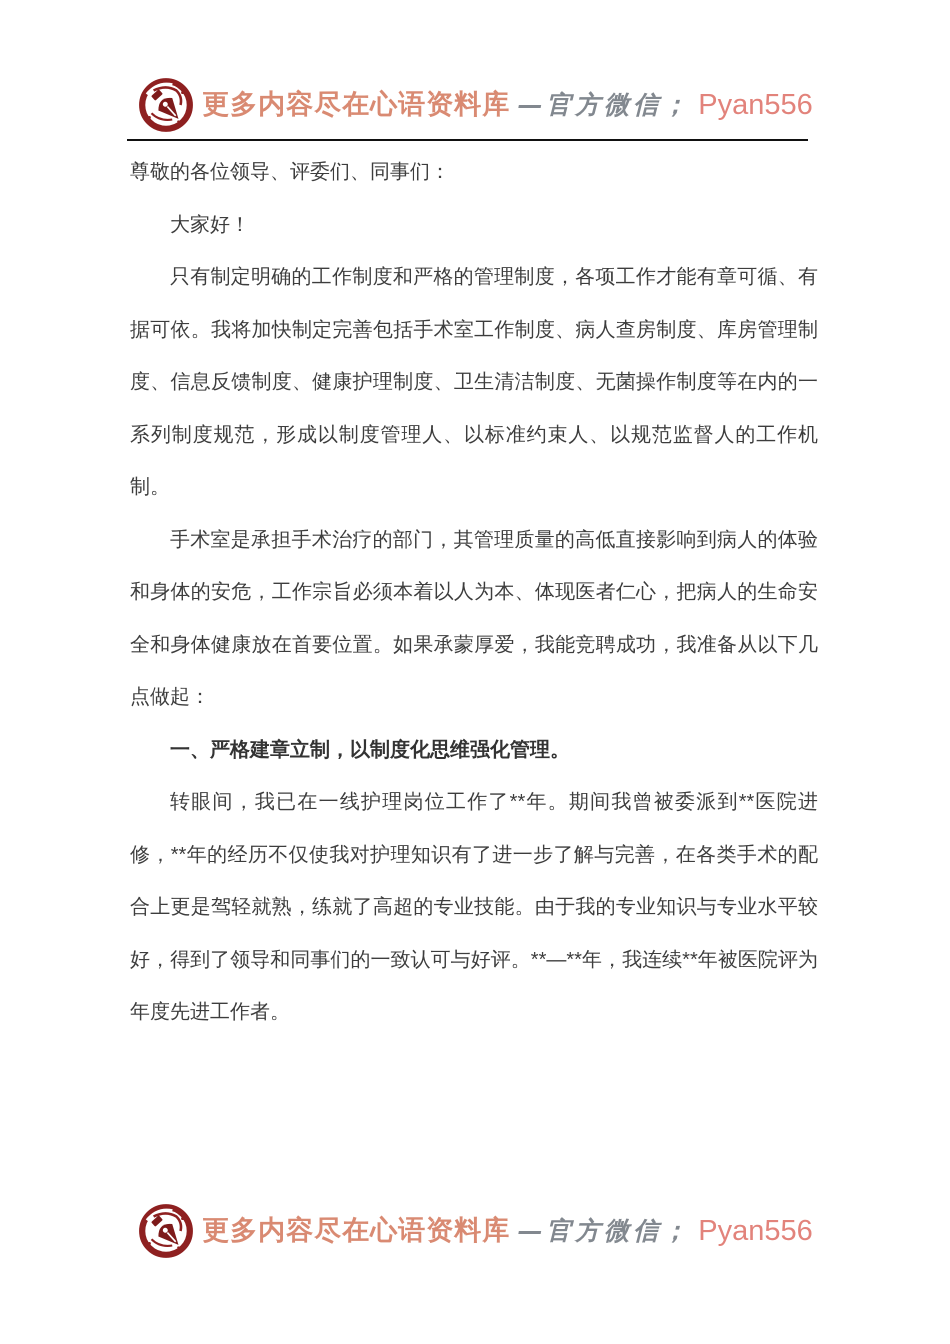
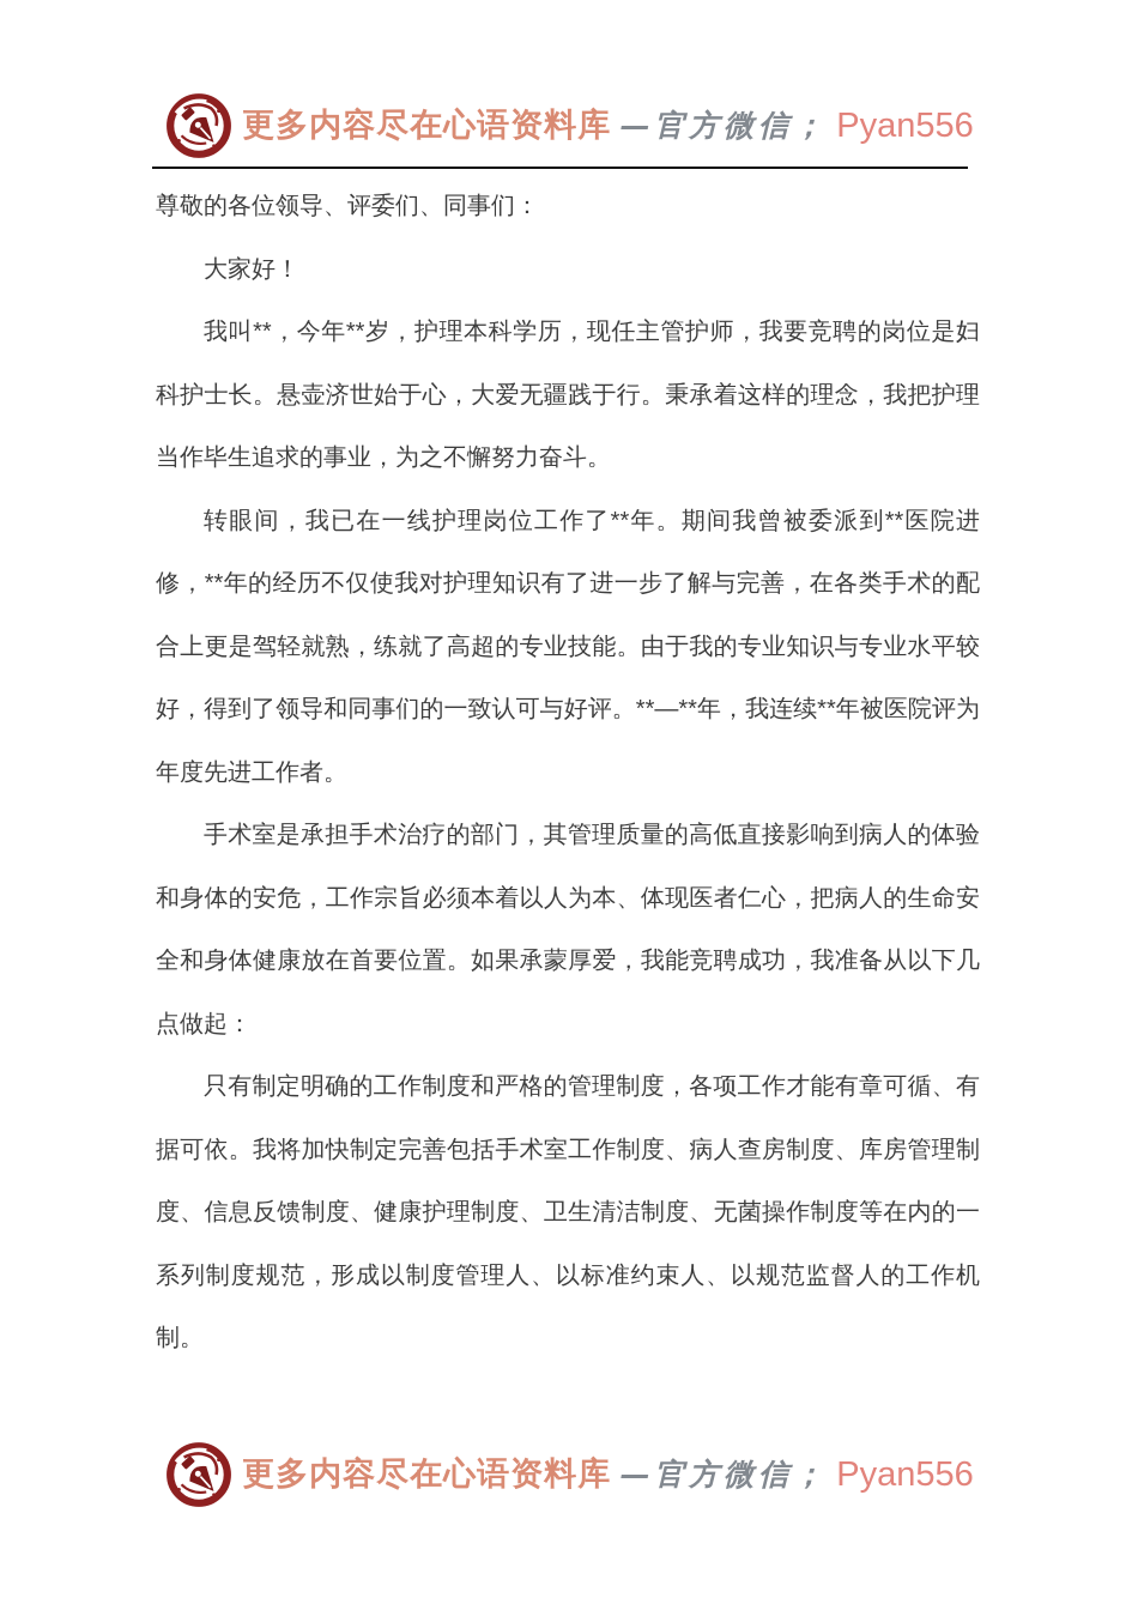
  更多内容尽在心语资料库
  —官方微信；
  Pyan556
  尊敬的各位领导、评委们、同事们：
  大家好！
+ 我叫**，今年**岁，护理本科学历，现任主管护师，我要竞聘的岗位是妇科护士长。悬壶济世始于心，大爱无疆践于行。秉承着这样的理念，我把护理当作毕生追求的事业，为之不懈努力奋斗。
- 只有制定明确的工作制度和严格的管理制度，各项工作才能有章可循、有据可依。我将加快制定完善包括手术室工作制度、病人查房制度、库房管理制度、信息反馈制度、健康护理制度、卫生清洁制度、无菌操作制度等在内的一系列制度规范，形成以制度管理人、以标准约束人、以规范监督人的工作机制。
+ 转眼间，我已在一线护理岗位工作了**年。期间我曾被委派到**医院进修，**年的经历不仅使我对护理知识有了进一步了解与完善，在各类手术的配合上更是驾轻就熟，练就了高超的专业技能。由于我的专业知识与专业水平较好，得到了领导和同事们的一致认可与好评。**—**年，我连续**年被医院评为年度先进工作者。
  手术室是承担手术治疗的部门，其管理质量的高低直接影响到病人的体验和身体的安危，工作宗旨必须本着以人为本、体现医者仁心，把病人的生命安全和身体健康放在首要位置。如果承蒙厚爱，我能竞聘成功，我准备从以下几点做起：
- 一、严格建章立制，以制度化思维强化管理。
- 转眼间，我已在一线护理岗位工作了**年。期间我曾被委派到**医院进修，**年的经历不仅使我对护理知识有了进一步了解与完善，在各类手术的配合上更是驾轻就熟，练就了高超的专业技能。由于我的专业知识与专业水平较好，得到了领导和同事们的一致认可与好评。**—**年，我连续**年被医院评为年度先进工作者。
+ 只有制定明确的工作制度和严格的管理制度，各项工作才能有章可循、有据可依。我将加快制定完善包括手术室工作制度、病人查房制度、库房管理制度、信息反馈制度、健康护理制度、卫生清洁制度、无菌操作制度等在内的一系列制度规范，形成以制度管理人、以标准约束人、以规范监督人的工作机制。
  更多内容尽在心语资料库
  —官方微信；
  Pyan556
